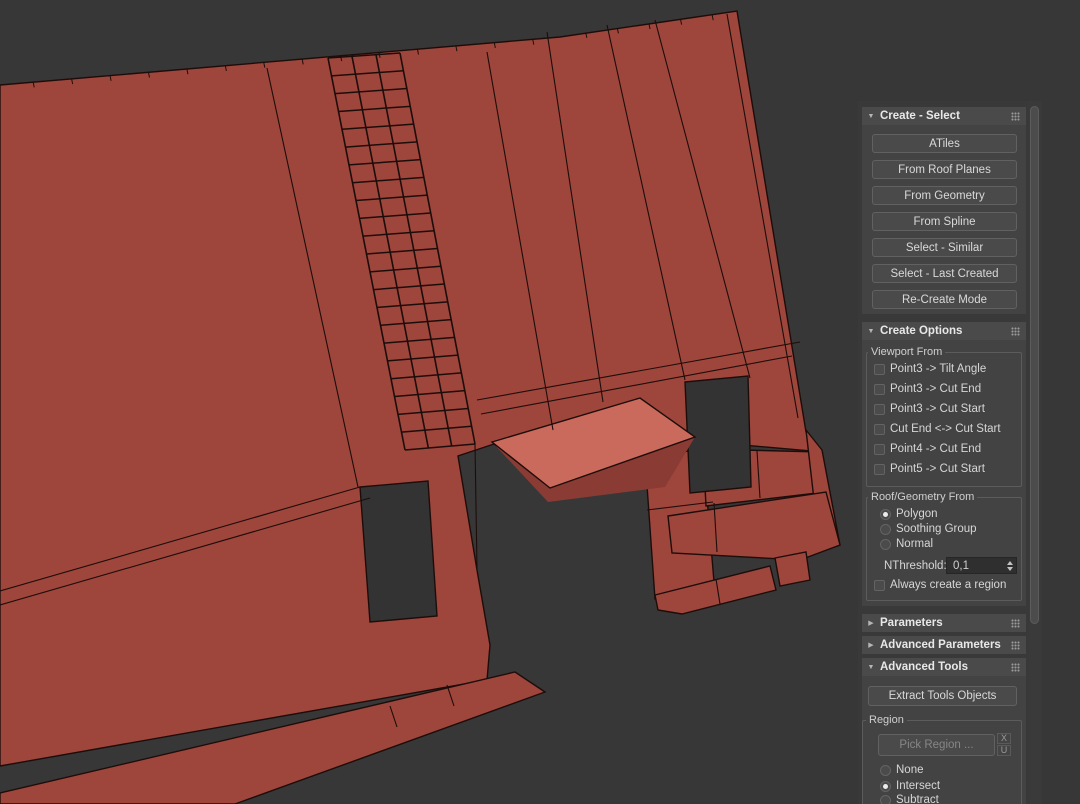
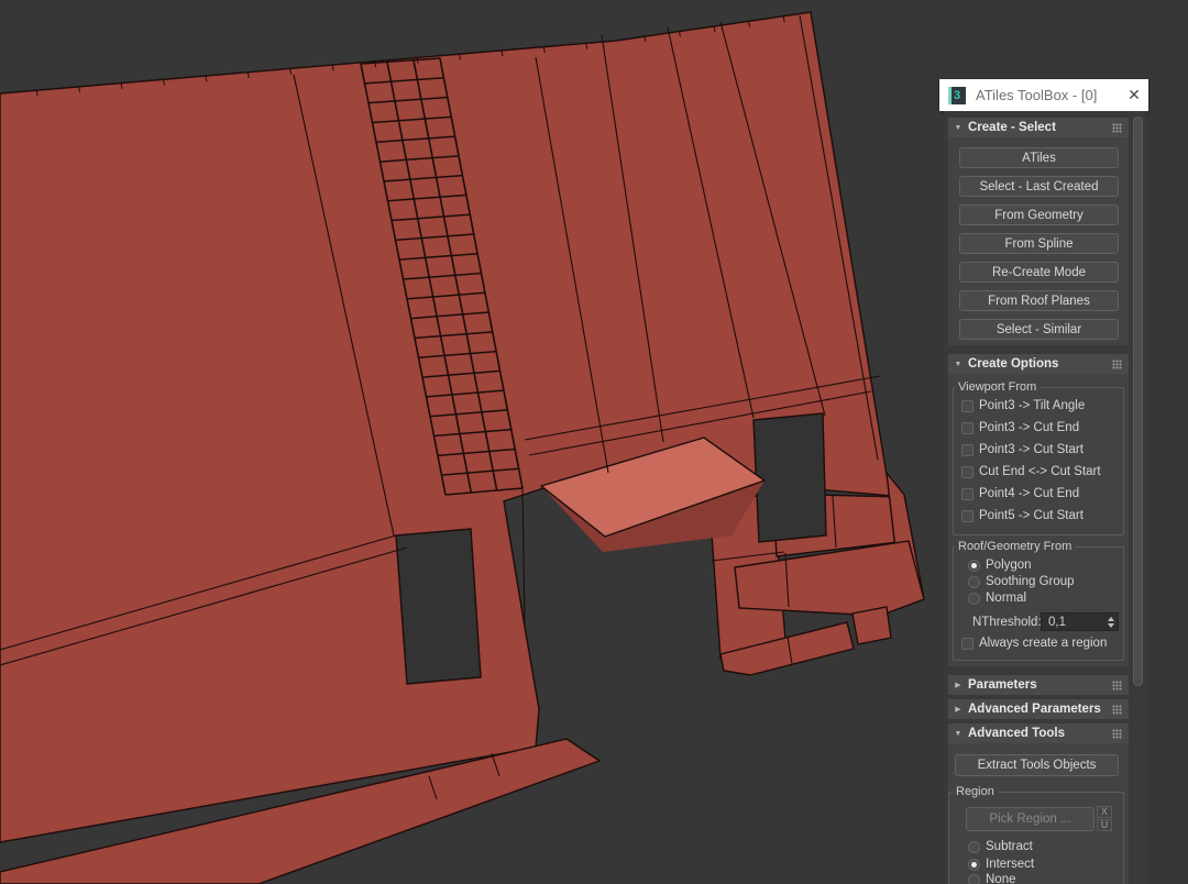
+ 3
+ ATiles ToolBox - [0]
+ ✕
  Create - Select
  ATiles
- From Roof Planes
+ Select - Last Created
  From Geometry
  From Spline
- Select - Similar
+ Re-Create Mode
- Select - Last Created
+ From Roof Planes
- Re-Create Mode
+ Select - Similar
  Create Options
  Viewport From
  Point3 -> Tilt Angle
  Point3 -> Cut End
  Point3 -> Cut Start
  Cut End <-> Cut Start
  Point4 -> Cut End
  Point5 -> Cut Start
  Roof/Geometry From
  Polygon
  Soothing Group
  Normal
  NThreshold
  0,1
  Always create a region
  Parameters
  Advanced Parameters
  Advanced Tools
  Extract Tools Objects
  Region
  Pick Region ...
  X
  U
- None
+ Subtract
  Intersect
- Subtract
+ None
